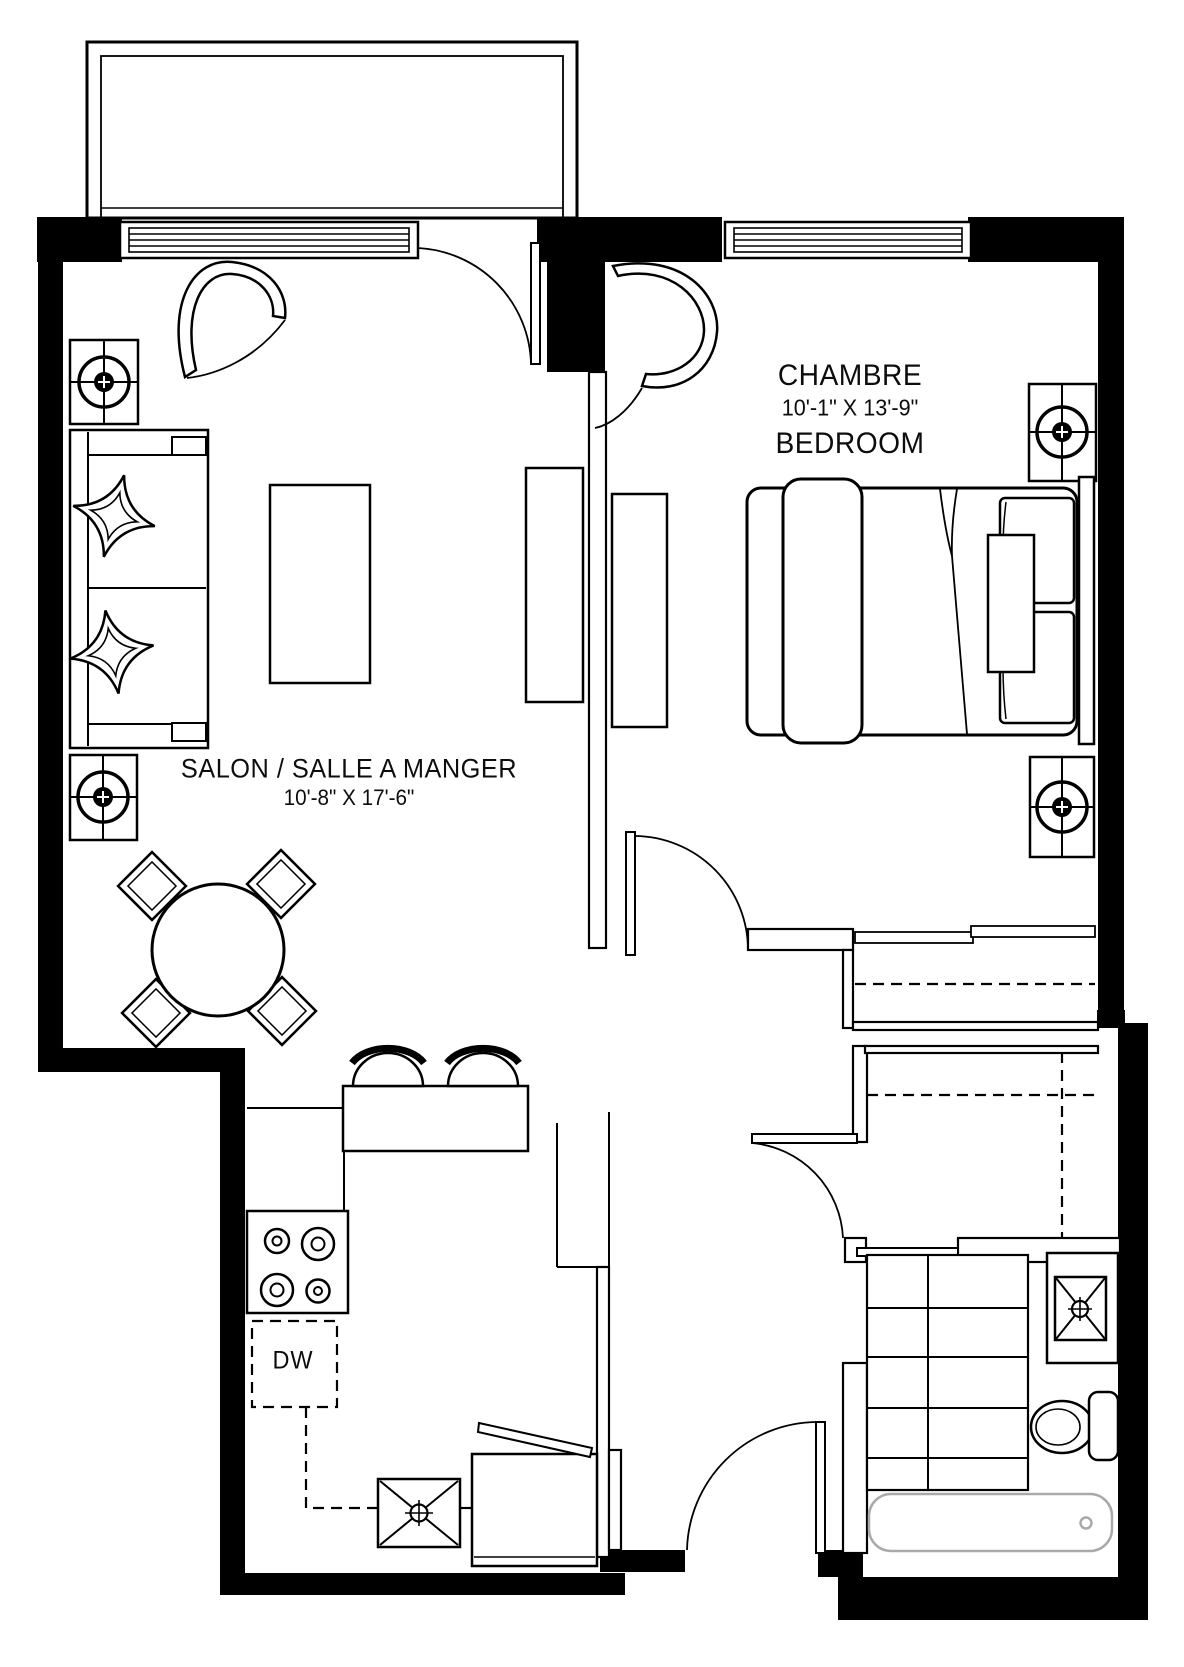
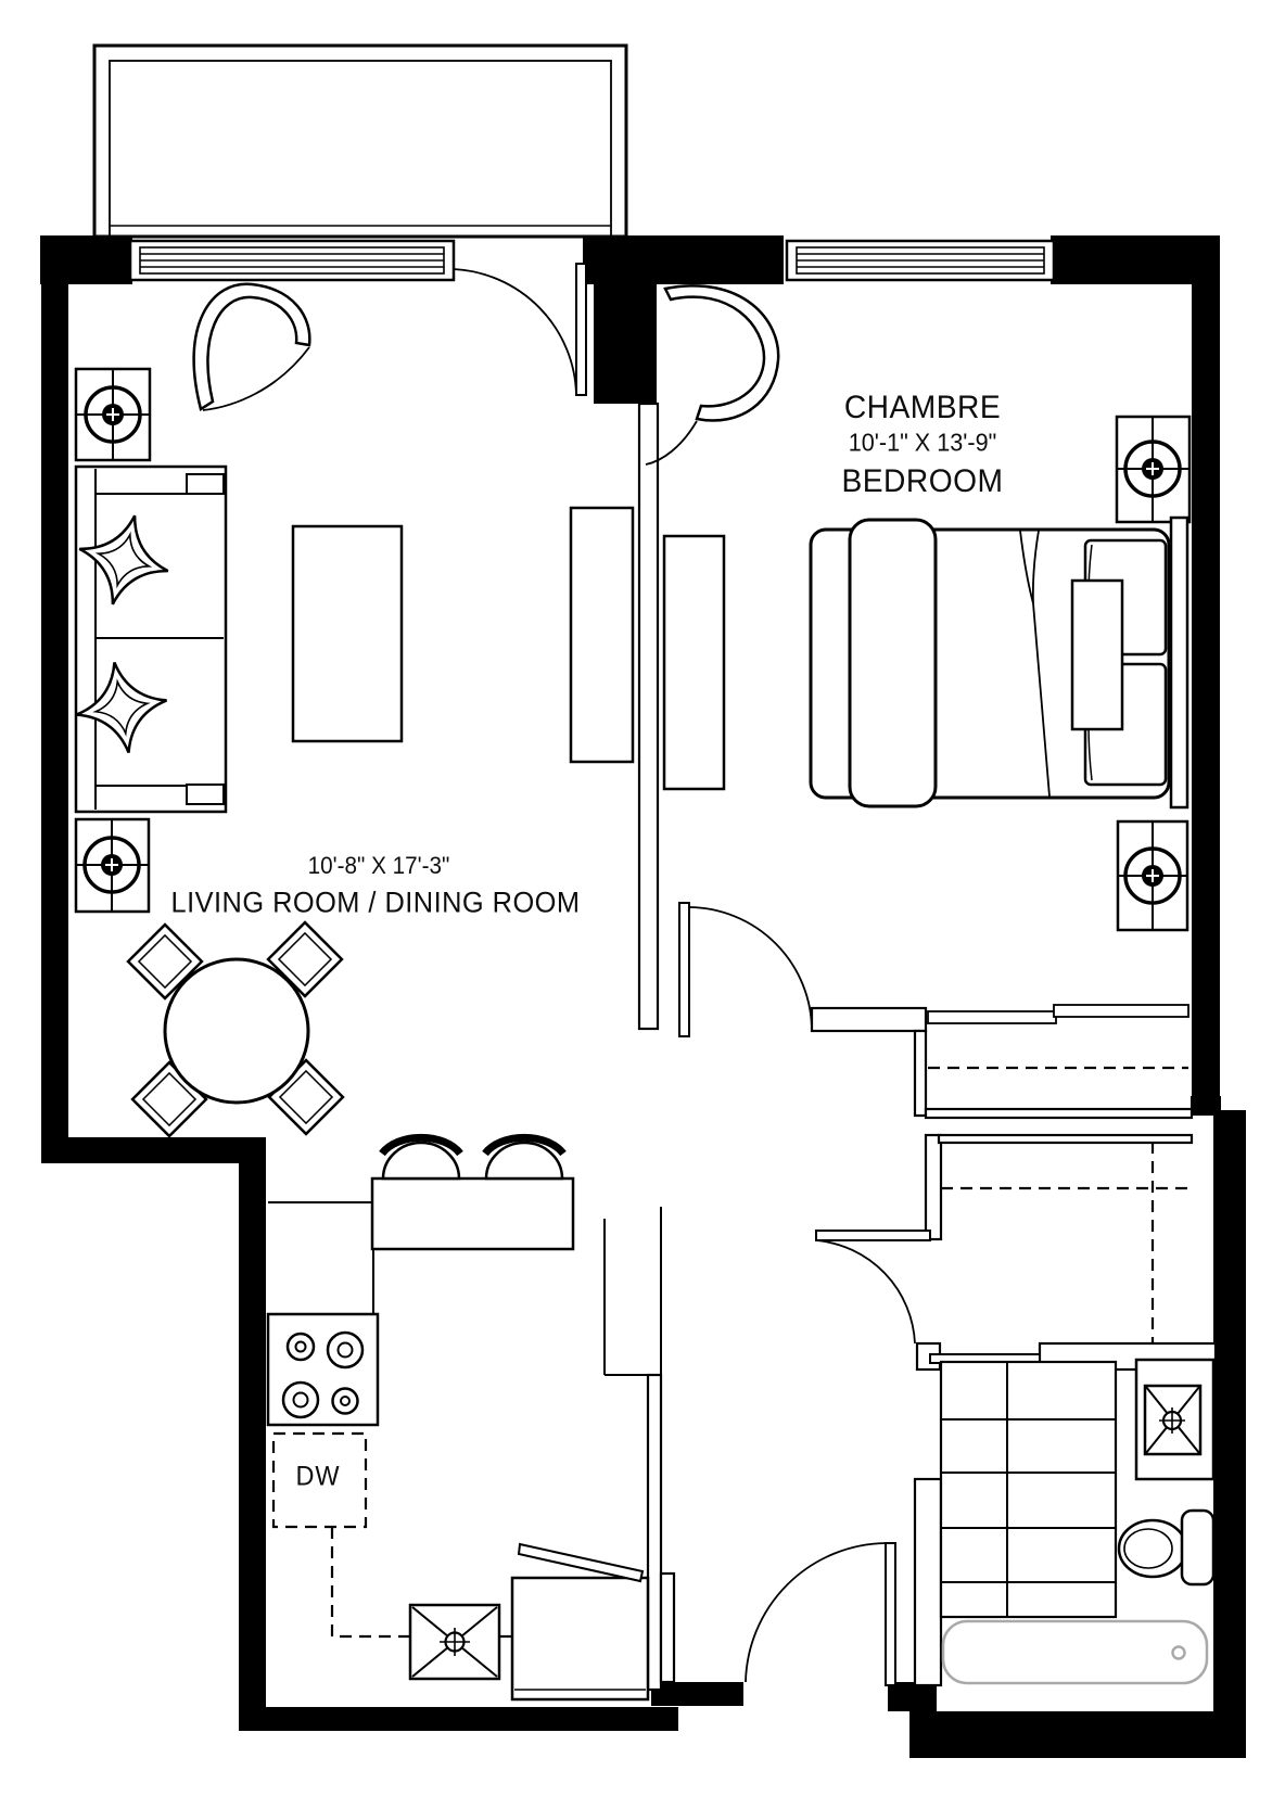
- SALON / SALLE A MANGER
- 10'-8" X 17'-6"
+ 10'-8" X 17'-3"
+ LIVING ROOM / DINING ROOM
  CHAMBRE
  10'-1" X 13'-9"
  BEDROOM
  DW
